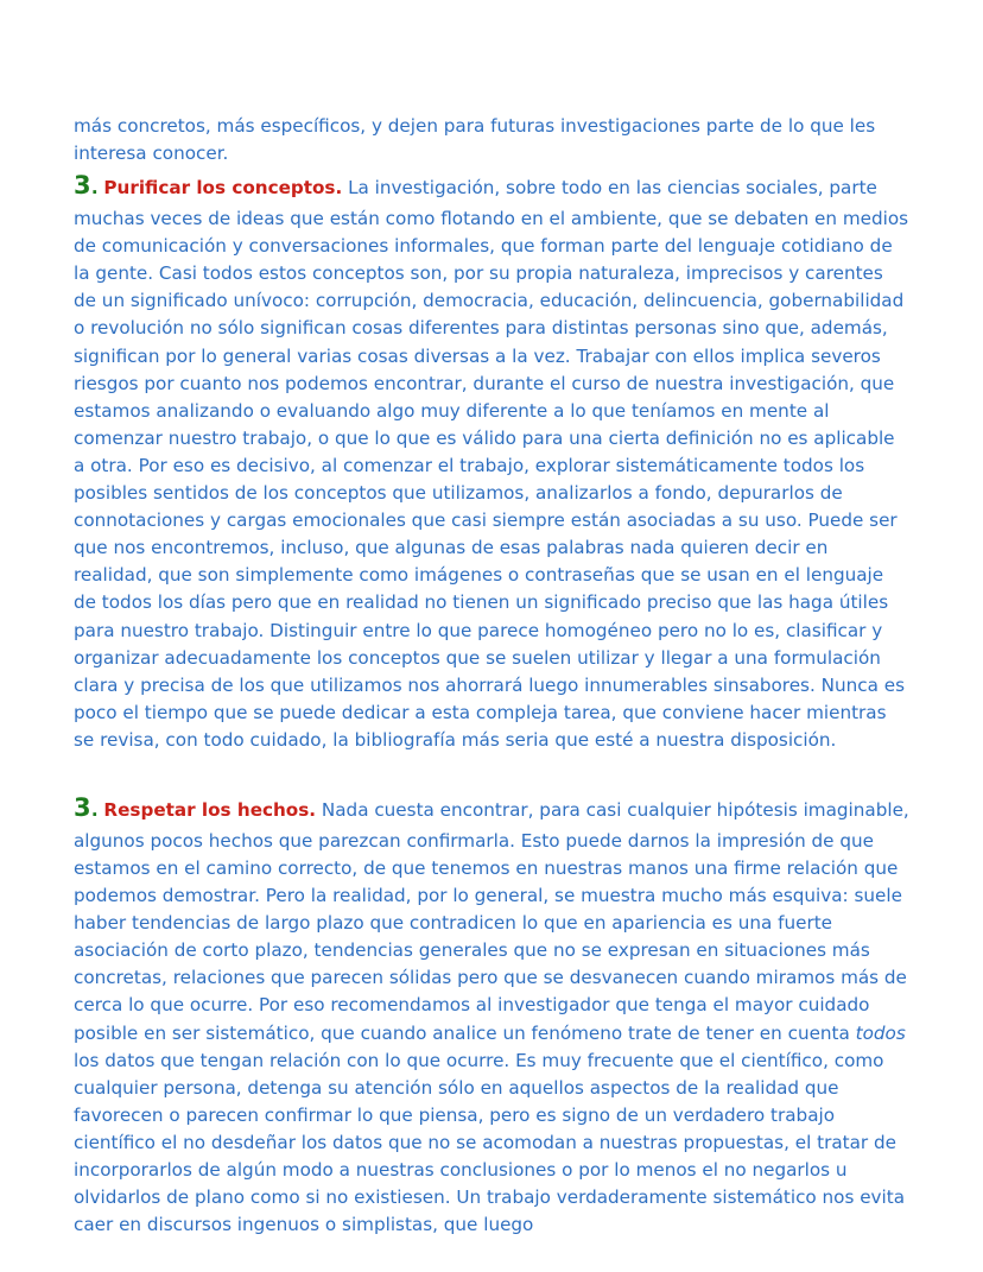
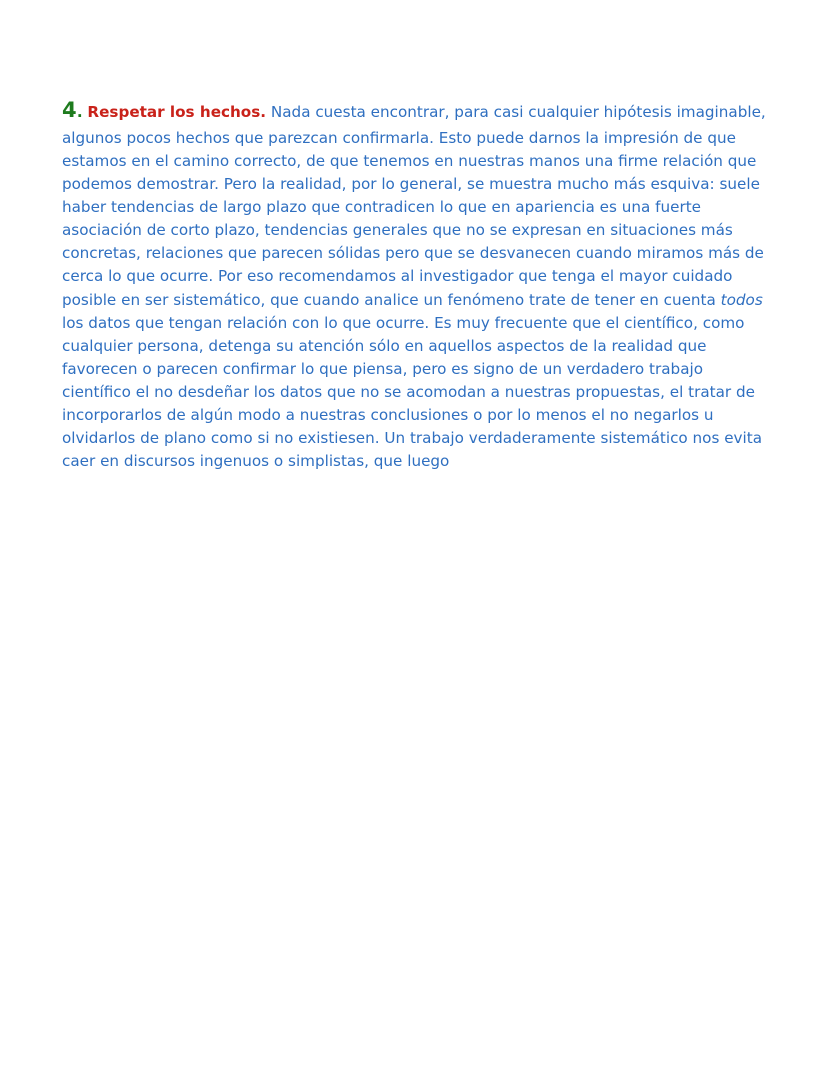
- más concretos, más específicos, y dejen para futuras investigaciones parte de lo que les interesa conocer.
- 3. Purificar los conceptos. La investigación, sobre todo en las ciencias sociales, parte muchas veces de ideas que están como flotando en el ambiente, que se debaten en medios de comunicación y conversaciones informales, que forman parte del lenguaje cotidiano de la gente. Casi todos estos conceptos son, por su propia naturaleza, imprecisos y carentes de un significado unívoco: corrupción, democracia, educación, delincuencia, gobernabilidad o revolución no sólo significan cosas diferentes para distintas personas sino que, además, significan por lo general varias cosas diversas a la vez. Trabajar con ellos implica severos riesgos por cuanto nos podemos encontrar, durante el curso de nuestra investigación, que estamos analizando o evaluando algo muy diferente a lo que teníamos en mente al comenzar nuestro trabajo, o que lo que es válido para una cierta definición no es aplicable a otra. Por eso es decisivo, al comenzar el trabajo, explorar sistemáticamente todos los posibles sentidos de los conceptos que utilizamos, analizarlos a fondo, depurarlos de connotaciones y cargas emocionales que casi siempre están asociadas a su uso. Puede ser que nos encontremos, incluso, que algunas de esas palabras nada quieren decir en realidad, que son simplemente como imágenes o contraseñas que se usan en el lenguaje de todos los días pero que en realidad no tienen un significado preciso que las haga útiles para nuestro trabajo. Distinguir entre lo que parece homogéneo pero no lo es, clasificar y organizar adecuadamente los conceptos que se suelen utilizar y llegar a una formulación clara y precisa de los que utilizamos nos ahorrará luego innumerables sinsabores. Nunca es poco el tiempo que se puede dedicar a esta compleja tarea, que conviene hacer mientras se revisa, con todo cuidado, la bibliografía más seria que esté a nuestra disposición.
- 3. Respetar los hechos. Nada cuesta encontrar, para casi cualquier hipótesis imaginable, algunos pocos hechos que parezcan confirmarla. Esto puede darnos la impresión de que estamos en el camino correcto, de que tenemos en nuestras manos una firme relación que podemos demostrar. Pero la realidad, por lo general, se muestra mucho más esquiva: suele haber tendencias de largo plazo que contradicen lo que en apariencia es una fuerte asociación de corto plazo, tendencias generales que no se expresan en situaciones más concretas, relaciones que parecen sólidas pero que se desvanecen cuando miramos más de cerca lo que ocurre. Por eso recomendamos al investigador que tenga el mayor cuidado posible en ser sistemático, que cuando analice un fenómeno trate de tener en cuenta todos los datos que tengan relación con lo que ocurre. Es muy frecuente que el científico, como cualquier persona, detenga su atención sólo en aquellos aspectos de la realidad que favorecen o parecen confirmar lo que piensa, pero es signo de un verdadero trabajo científico el no desdeñar los datos que no se acomodan a nuestras propuestas, el tratar de incorporarlos de algún modo a nuestras conclusiones o por lo menos el no negarlos u olvidarlos de plano como si no existiesen. Un trabajo verdaderamente sistemático nos evita caer en discursos ingenuos o simplistas, que luego
+ 4. Respetar los hechos. Nada cuesta encontrar, para casi cualquier hipótesis imaginable, algunos pocos hechos que parezcan confirmarla. Esto puede darnos la impresión de que estamos en el camino correcto, de que tenemos en nuestras manos una firme relación que podemos demostrar. Pero la realidad, por lo general, se muestra mucho más esquiva: suele haber tendencias de largo plazo que contradicen lo que en apariencia es una fuerte asociación de corto plazo, tendencias generales que no se expresan en situaciones más concretas, relaciones que parecen sólidas pero que se desvanecen cuando miramos más de cerca lo que ocurre. Por eso recomendamos al investigador que tenga el mayor cuidado posible en ser sistemático, que cuando analice un fenómeno trate de tener en cuenta todos los datos que tengan relación con lo que ocurre. Es muy frecuente que el científico, como cualquier persona, detenga su atención sólo en aquellos aspectos de la realidad que favorecen o parecen confirmar lo que piensa, pero es signo de un verdadero trabajo científico el no desdeñar los datos que no se acomodan a nuestras propuestas, el tratar de incorporarlos de algún modo a nuestras conclusiones o por lo menos el no negarlos u olvidarlos de plano como si no existiesen. Un trabajo verdaderamente sistemático nos evita caer en discursos ingenuos o simplistas, que luego
